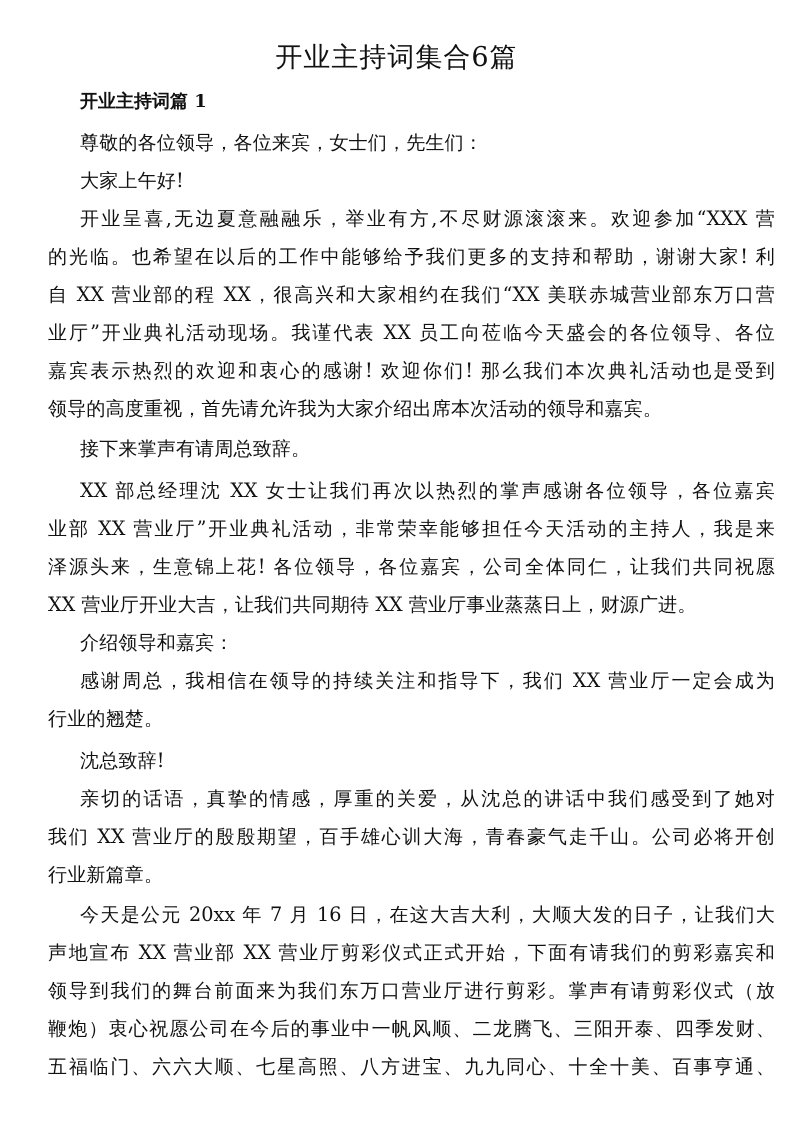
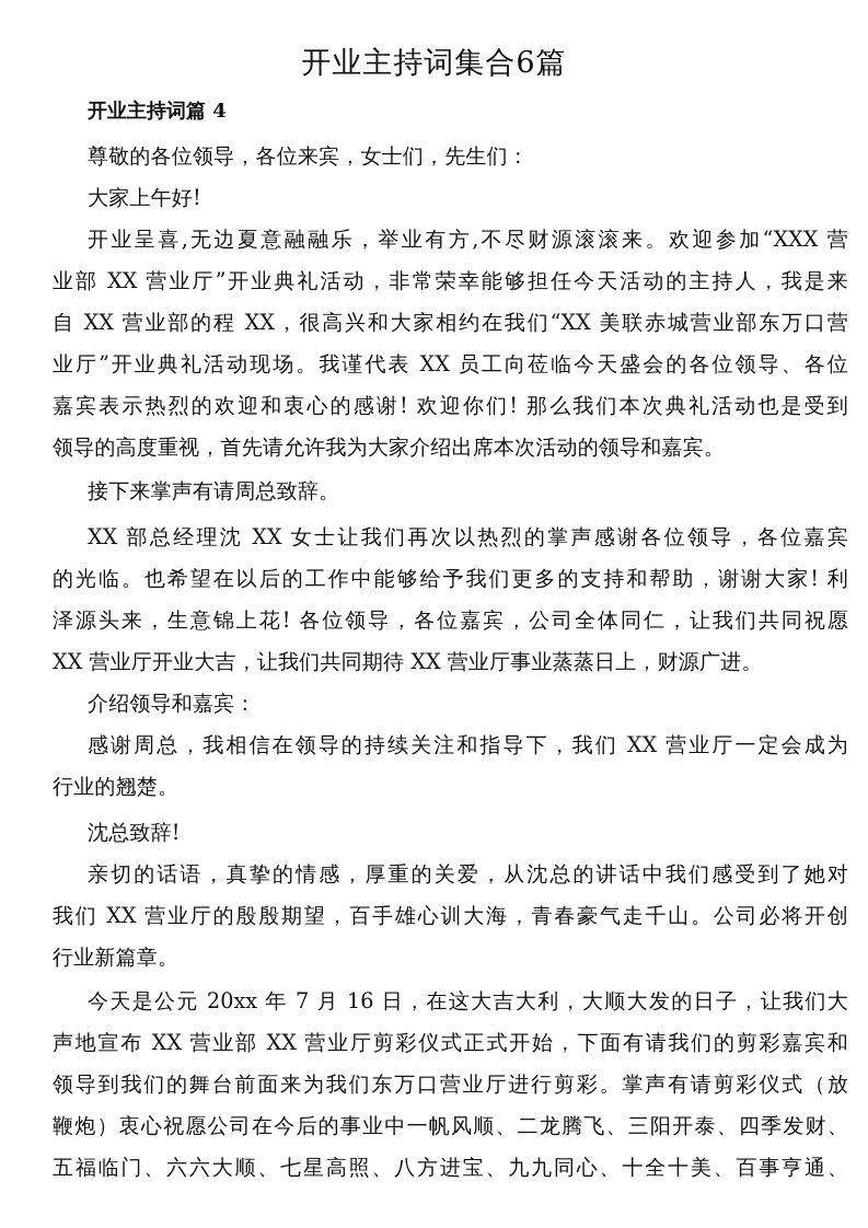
  开业主持词集合6篇
- 开业主持词篇 1
+ 开业主持词篇 4
  尊敬的各位领导，各位来宾，女士们，先生们：
  大家上午好!
  开业呈喜,无边夏意融融乐，举业有方,不尽财源滚滚来。欢迎参加“XXX 营
- 的光临。也希望在以后的工作中能够给予我们更多的支持和帮助，谢谢大家! 利
+ 业部 XX 营业厅”开业典礼活动，非常荣幸能够担任今天活动的主持人，我是来
  自 XX 营业部的程 XX，很高兴和大家相约在我们“XX 美联赤城营业部东万口营
  业厅”开业典礼活动现场。我谨代表 XX 员工向莅临今天盛会的各位领导、各位
  嘉宾表示热烈的欢迎和衷心的感谢! 欢迎你们! 那么我们本次典礼活动也是受到
  领导的高度重视，首先请允许我为大家介绍出席本次活动的领导和嘉宾。
  接下来掌声有请周总致辞。
  XX 部总经理沈 XX 女士让我们再次以热烈的掌声感谢各位领导，各位嘉宾
- 业部 XX 营业厅”开业典礼活动，非常荣幸能够担任今天活动的主持人，我是来
+ 的光临。也希望在以后的工作中能够给予我们更多的支持和帮助，谢谢大家! 利
  泽源头来，生意锦上花! 各位领导，各位嘉宾，公司全体同仁，让我们共同祝愿
  XX 营业厅开业大吉，让我们共同期待 XX 营业厅事业蒸蒸日上，财源广进。
  介绍领导和嘉宾：
  感谢周总，我相信在领导的持续关注和指导下，我们 XX 营业厅一定会成为
  行业的翘楚。
  沈总致辞!
  亲切的话语，真挚的情感，厚重的关爱，从沈总的讲话中我们感受到了她对
  我们 XX 营业厅的殷殷期望，百手雄心训大海，青春豪气走千山。公司必将开创
  行业新篇章。
  今天是公元 20xx 年 7 月 16 日，在这大吉大利，大顺大发的日子，让我们大
  声地宣布 XX 营业部 XX 营业厅剪彩仪式正式开始，下面有请我们的剪彩嘉宾和
  领导到我们的舞台前面来为我们东万口营业厅进行剪彩。掌声有请剪彩仪式（放
  鞭炮）衷心祝愿公司在今后的事业中一帆风顺、二龙腾飞、三阳开泰、四季发财、
  五福临门、六六大顺、七星高照、八方进宝、九九同心、十全十美、百事亨通、
